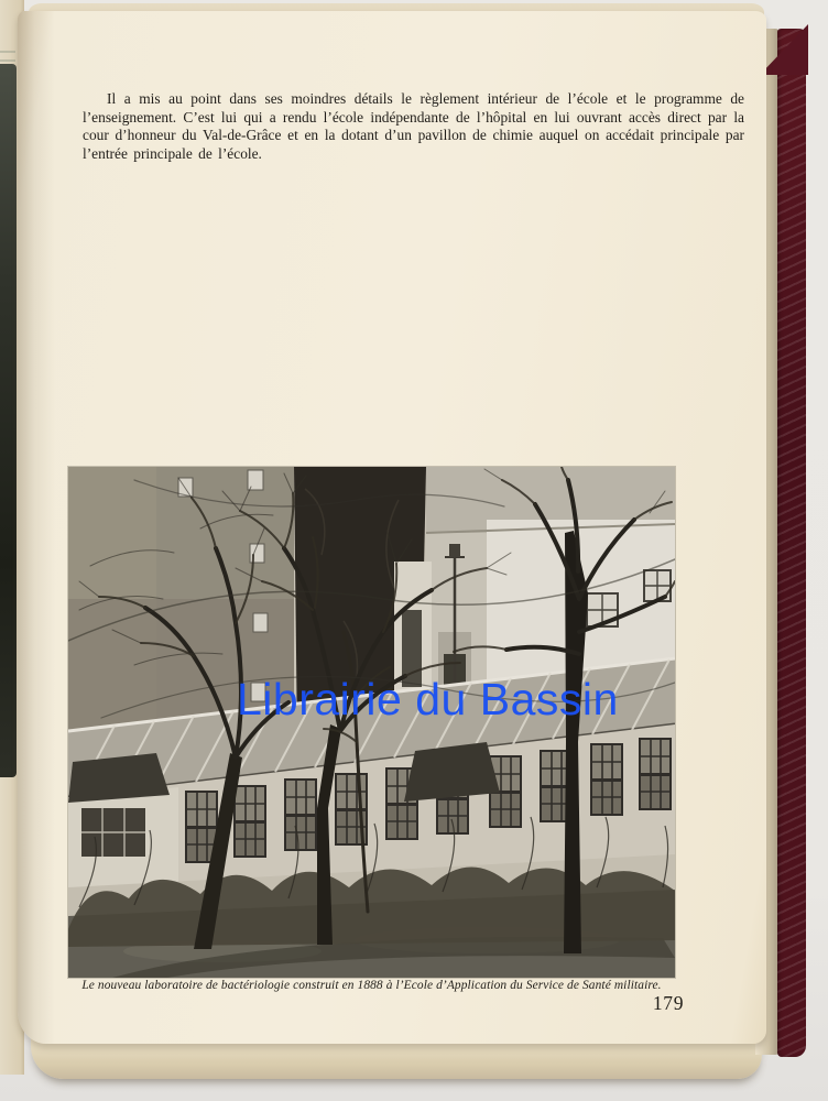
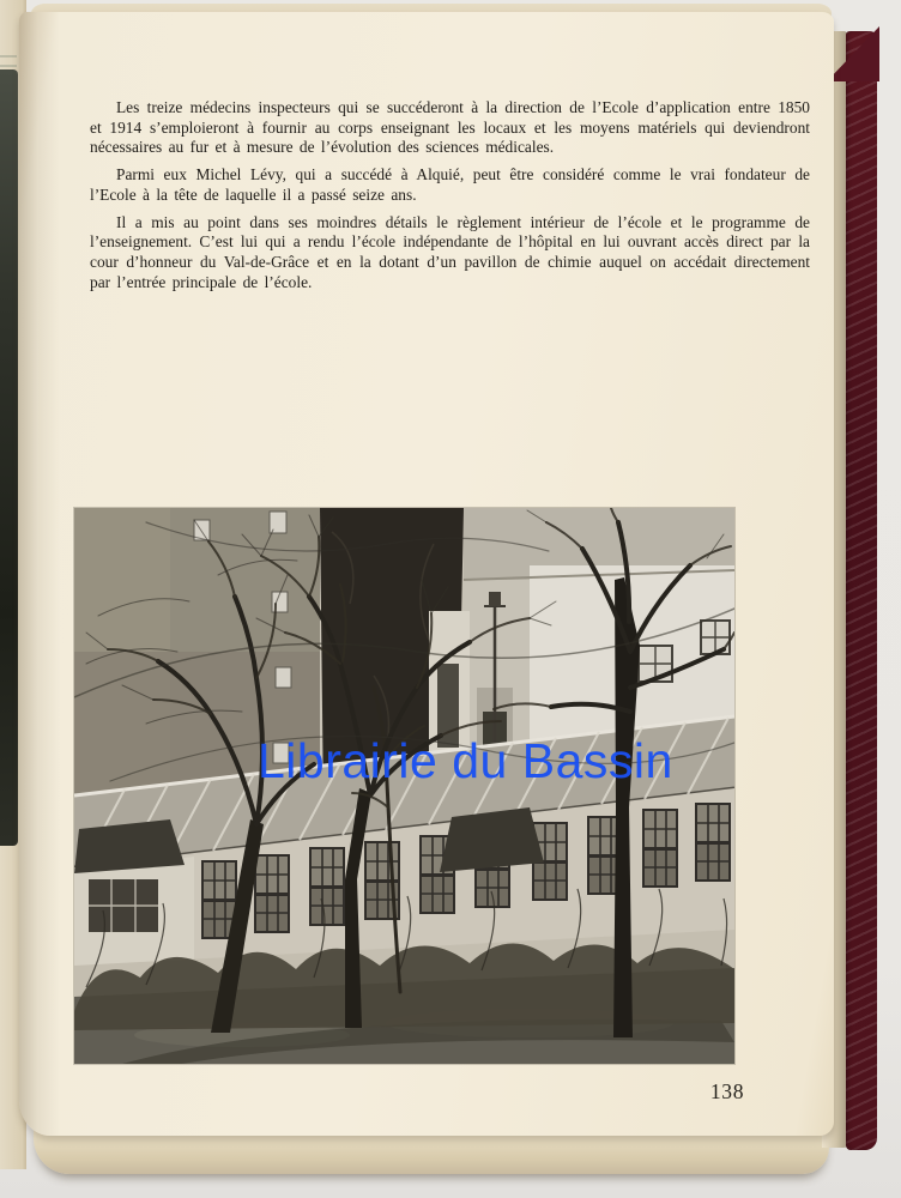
+ Les treize médecins inspecteurs qui se succéderont à la direction de l’Ecole d’application entre 1850 et 1914 s’emploieront à fournir au corps enseignant les locaux et les moyens matériels qui deviendront nécessaires au fur et à mesure de l’évolution des sciences médicales.
+ Parmi eux Michel Lévy, qui a succédé à Alquié, peut être considéré comme le vrai fondateur de l’Ecole à la tête de laquelle il a passé seize ans.
- Il a mis au point dans ses moindres détails le règlement intérieur de l’école et le programme de l’enseignement. C’est lui qui a rendu l’école indépendante de l’hôpital en lui ouvrant accès direct par la cour d’honneur du Val-de-Grâce et en la dotant d’un pavillon de chimie auquel on accédait principale par l’entrée principale de l’école.
+ Il a mis au point dans ses moindres détails le règlement intérieur de l’école et le programme de l’enseignement. C’est lui qui a rendu l’école indépendante de l’hôpital en lui ouvrant accès direct par la cour d’honneur du Val-de-Grâce et en la dotant d’un pavillon de chimie auquel on accédait directement par l’entrée principale de l’école.
- Le nouveau laboratoire de bactériologie construit en 1888 à l’Ecole d’Application du Service de Santé militaire.
- 179
+ 138
  Librairie du Bassin
